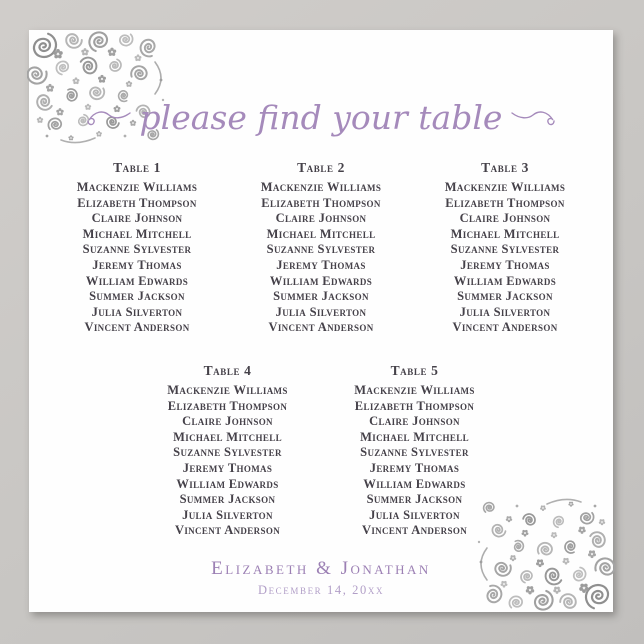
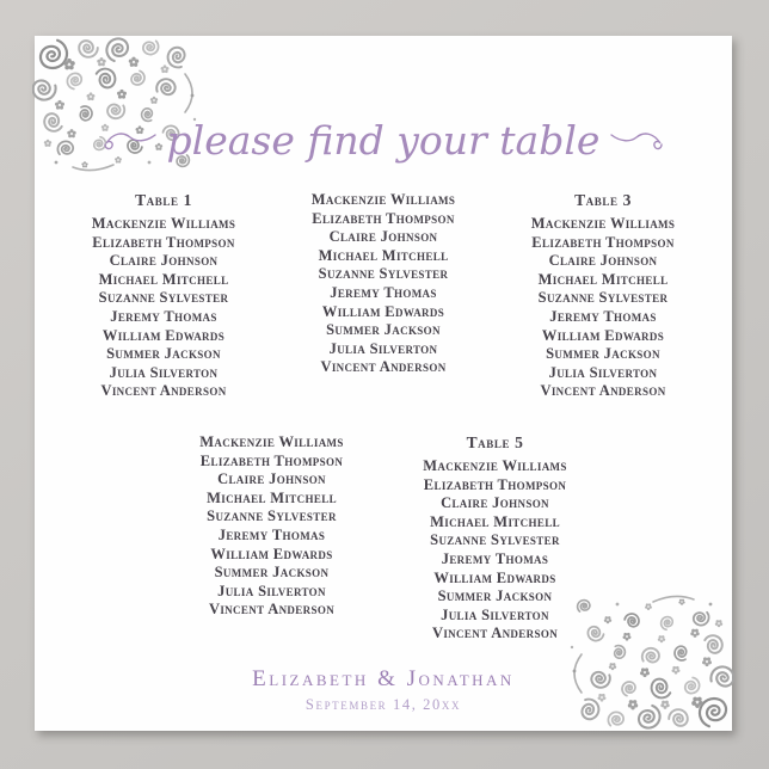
  please find your table
  Table 1
  Mackenzie Williams
  Elizabeth Thompson
  Claire Johnson
  Michael Mitchell
  Suzanne Sylvester
  Jeremy Thomas
  William Edwards
  Summer Jackson
  Julia Silverton
  Vincent Anderson
- Table 2
  Mackenzie Williams
  Elizabeth Thompson
  Claire Johnson
  Michael Mitchell
  Suzanne Sylvester
  Jeremy Thomas
  William Edwards
  Summer Jackson
  Julia Silverton
  Vincent Anderson
  Table 3
  Mackenzie Williams
  Elizabeth Thompson
  Claire Johnson
  Michael Mitchell
  Suzanne Sylvester
  Jeremy Thomas
  William Edwards
  Summer Jackson
  Julia Silverton
  Vincent Anderson
- Table 4
  Mackenzie Williams
  Elizabeth Thompson
  Claire Johnson
  Michael Mitchell
  Suzanne Sylvester
  Jeremy Thomas
  William Edwards
  Summer Jackson
  Julia Silverton
  Vincent Anderson
  Table 5
  Mackenzie Williams
  Elizabeth Thompson
  Claire Johnson
  Michael Mitchell
  Suzanne Sylvester
  Jeremy Thomas
  William Edwards
  Summer Jackson
  Julia Silverton
  Vincent Anderson
  Elizabeth & Jonathan
- December 14, 20xx
+ September 14, 20xx
